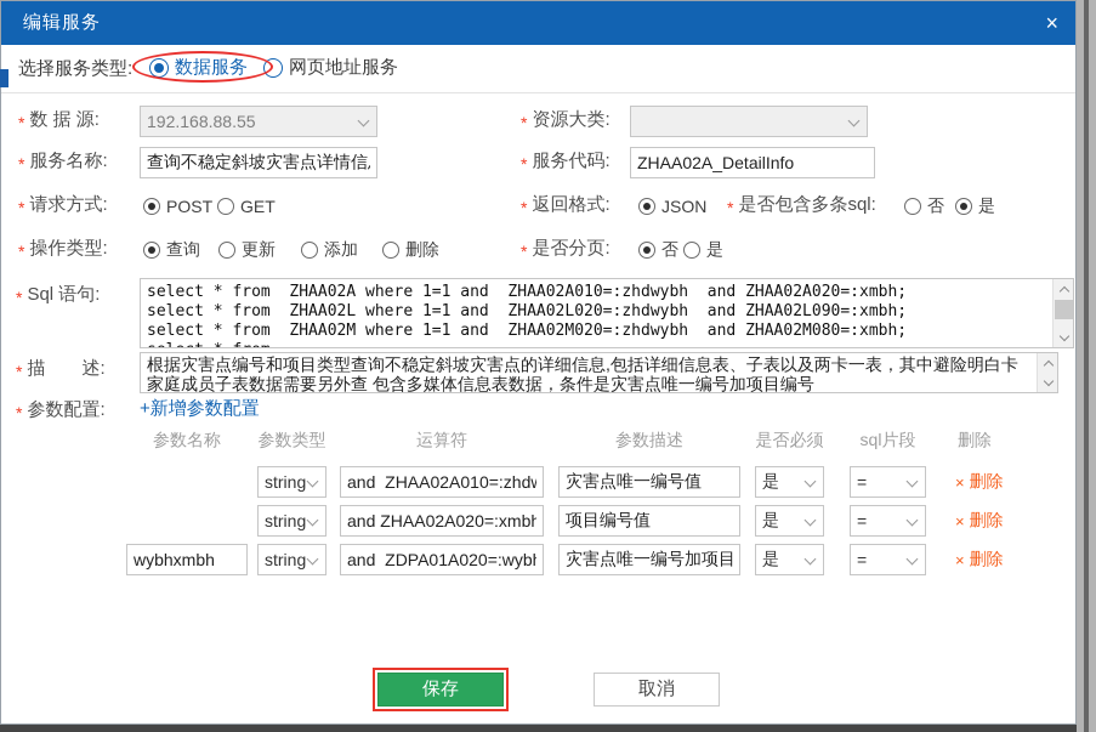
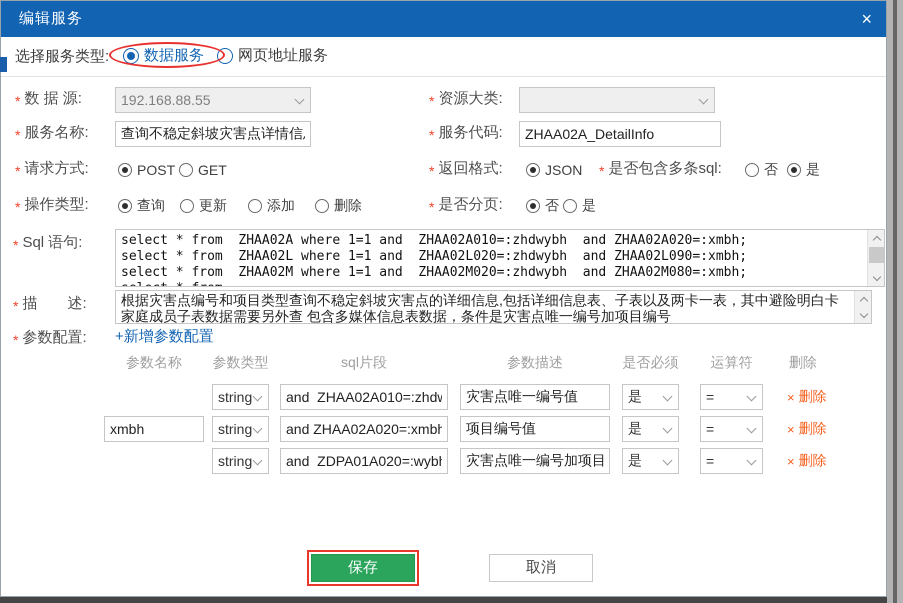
  编辑服务
  ×
  选择服务类型:
  数据服务
  网页地址服务
  *
  数 据 源:
  192.168.88.55
  *
  资源大类:
  *
  服务名称:
  查询不稳定斜坡灾害点详情信
  *
  服务代码:
  ZHAA02A_DetailInfo
  *
  请求方式:
  POST
  GET
  *
  返回格式:
  JSON
  *
  是否包含多条sql:
  否
  是
  *
  操作类型:
  查询
  更新
  添加
  删除
  *
  是否分页:
  否
  是
  *
  Sql 语句:
  select * from ZHAA02A where 1=1 and ZHAA02A010=:zhdwybh and ZHAA02A020=:xmbh;
  select * from ZHAA02L where 1=1 and ZHAA02L020=:zhdwybh and ZHAA02L090=:xmbh;
  select * from ZHAA02M where 1=1 and ZHAA02M020=:zhdwybh and ZHAA02M080=:xmbh;
  *
  描 述:
  根据灾害点编号和项目类型查询不稳定斜坡灾害点的详细信息,包括详细信息表、子表以及两卡一表，其中避险明白卡家庭成员子表数据需要另外查 包含多媒体信息表数据，条件是灾害点唯一编号加项目编号
  *
  参数配置:
  +新增参数配置
  参数名称
  参数类型
- 运算符
+ sql片段
  参数描述
  是否必须
- sql片段
+ 运算符
  删除
  string
  and ZHAA02A010=:zhd
  灾害点唯一编号值
  是
  =
  ×
  删除
+ xmbh
  string
  and ZHAA02A020=:xmbh
  项目编号值
  是
  =
  ×
  删除
- wybhxmbh
  string
  and ZDPA01A020=:wyb
  灾害点唯一编号加项目
  是
  =
  ×
  删除
  保存
  取消
